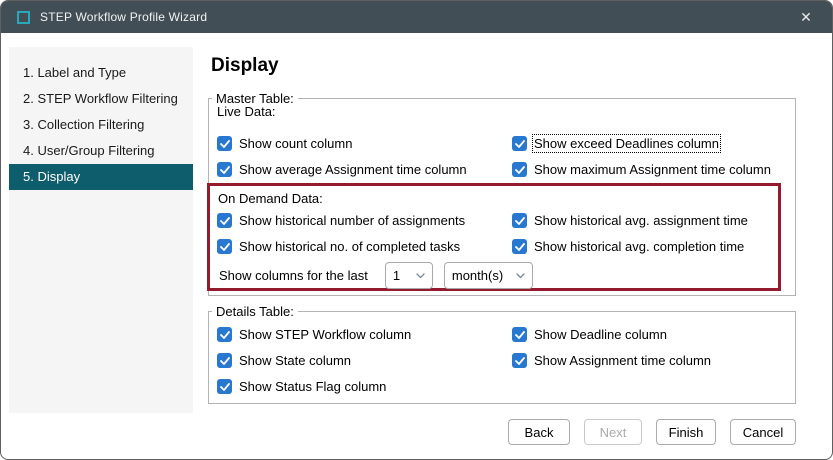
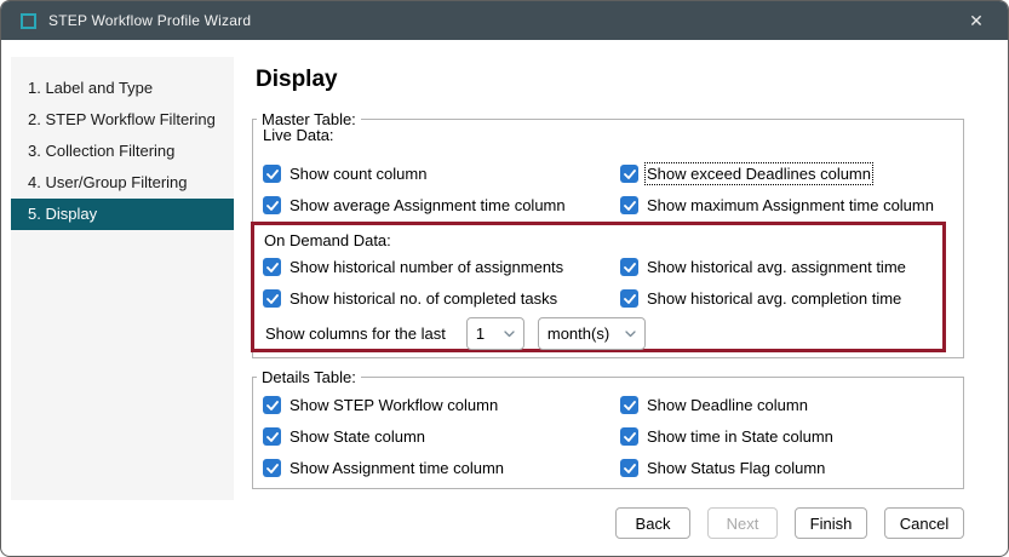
  STEP Workflow Profile Wizard
  ✕
  1. Label and Type
  2. STEP Workflow Filtering
  3. Collection Filtering
  4. User/Group Filtering
  5. Display
  Display
  Master Table:
  Live Data:
  Show count column
  Show exceed Deadlines column
  Show average Assignment time column
  Show maximum Assignment time column
  On Demand Data:
  Show historical number of assignments
  Show historical avg. assignment time
  Show historical no. of completed tasks
  Show historical avg. completion time
  Show columns for the last
  1
  month(s)
  Details Table:
  Show STEP Workflow column
  Show Deadline column
  Show State column
+ Show time in State column
  Show Assignment time column
  Show Status Flag column
  Back
  Next
  Finish
  Cancel
